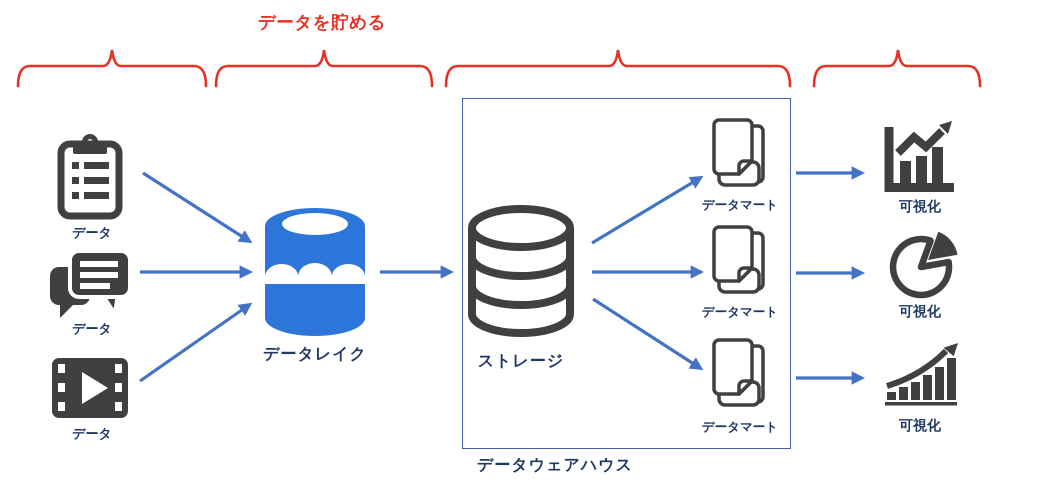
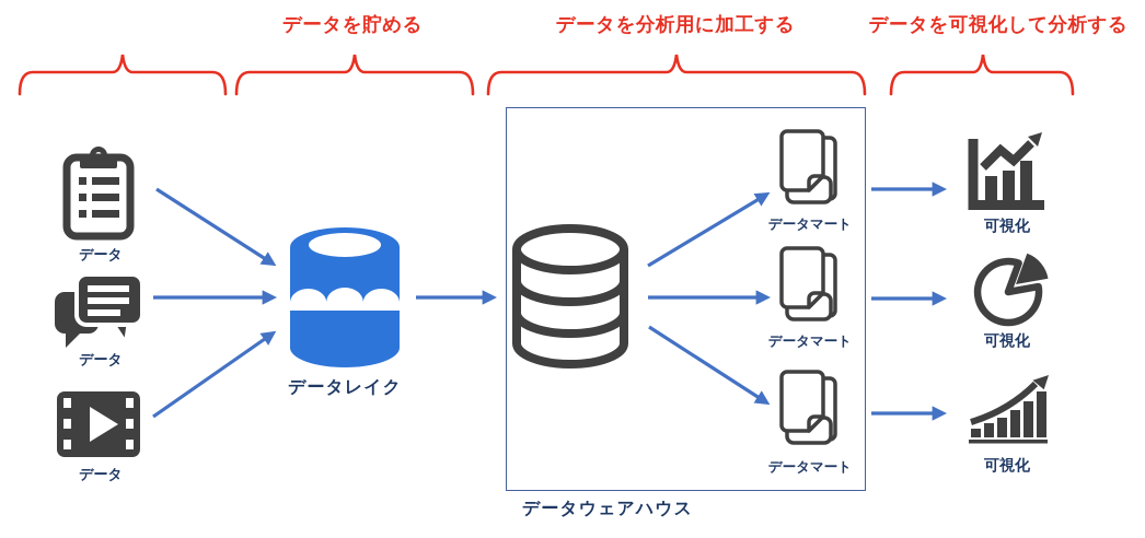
  データを貯める
+ データを分析用に加工する
+ データを可視化して分析する
  データ
  データ
  データ
  データレイク
- ストレージ
  データウェアハウス
  データマート
  データマート
  データマート
  可視化
  可視化
  可視化
